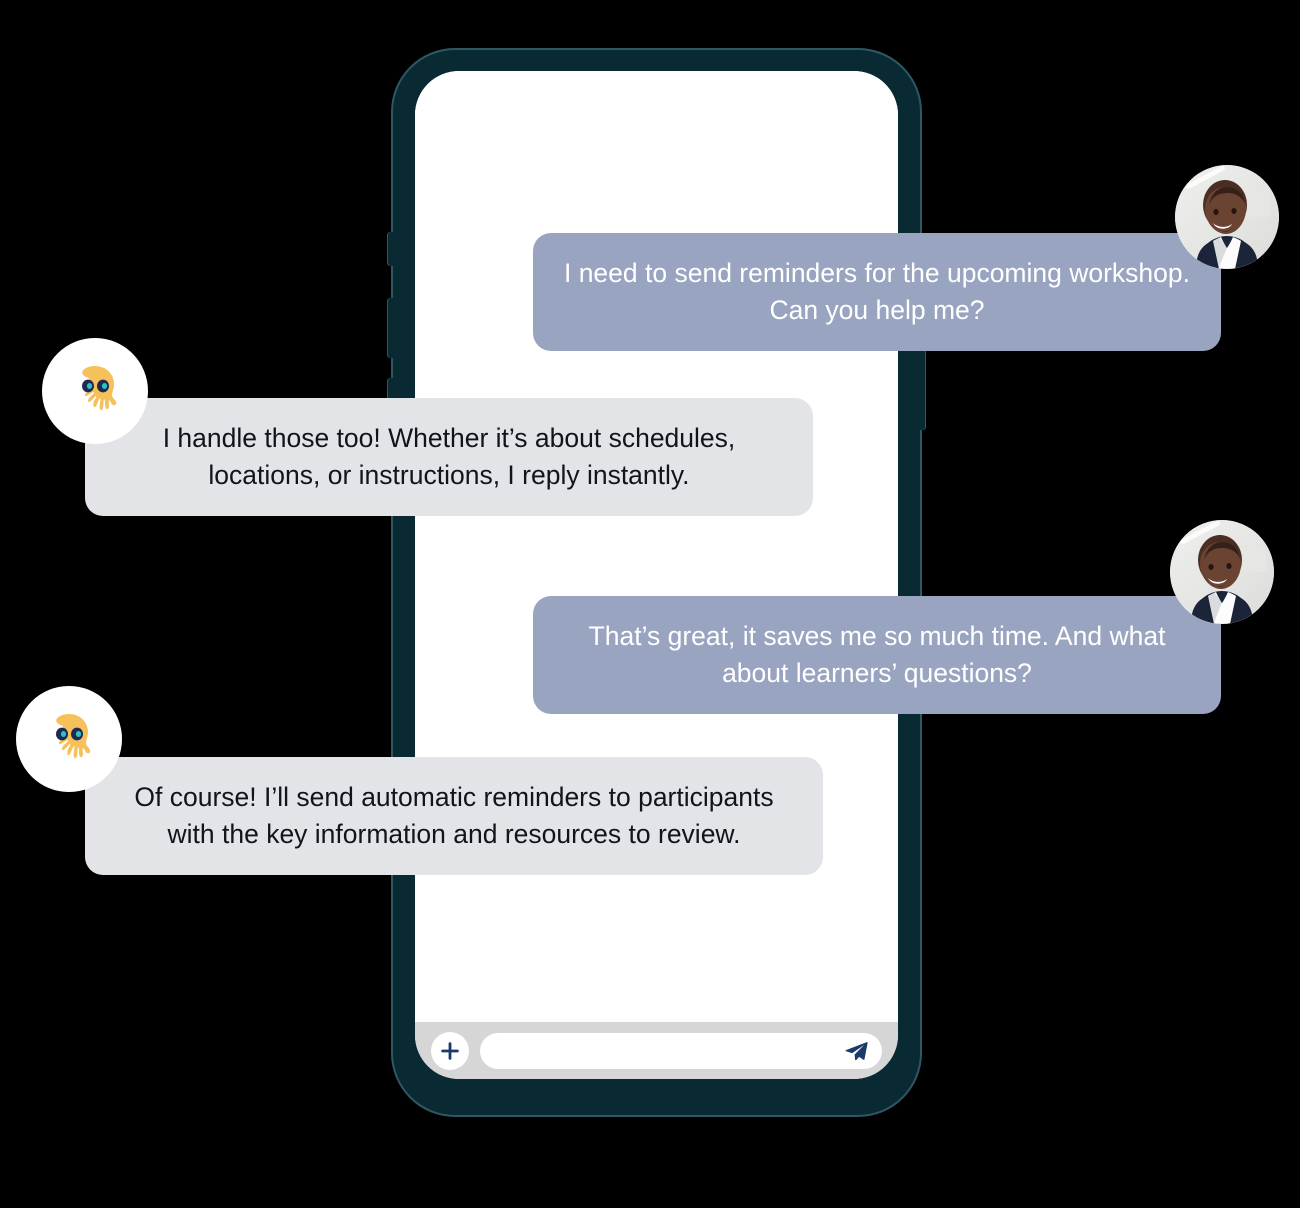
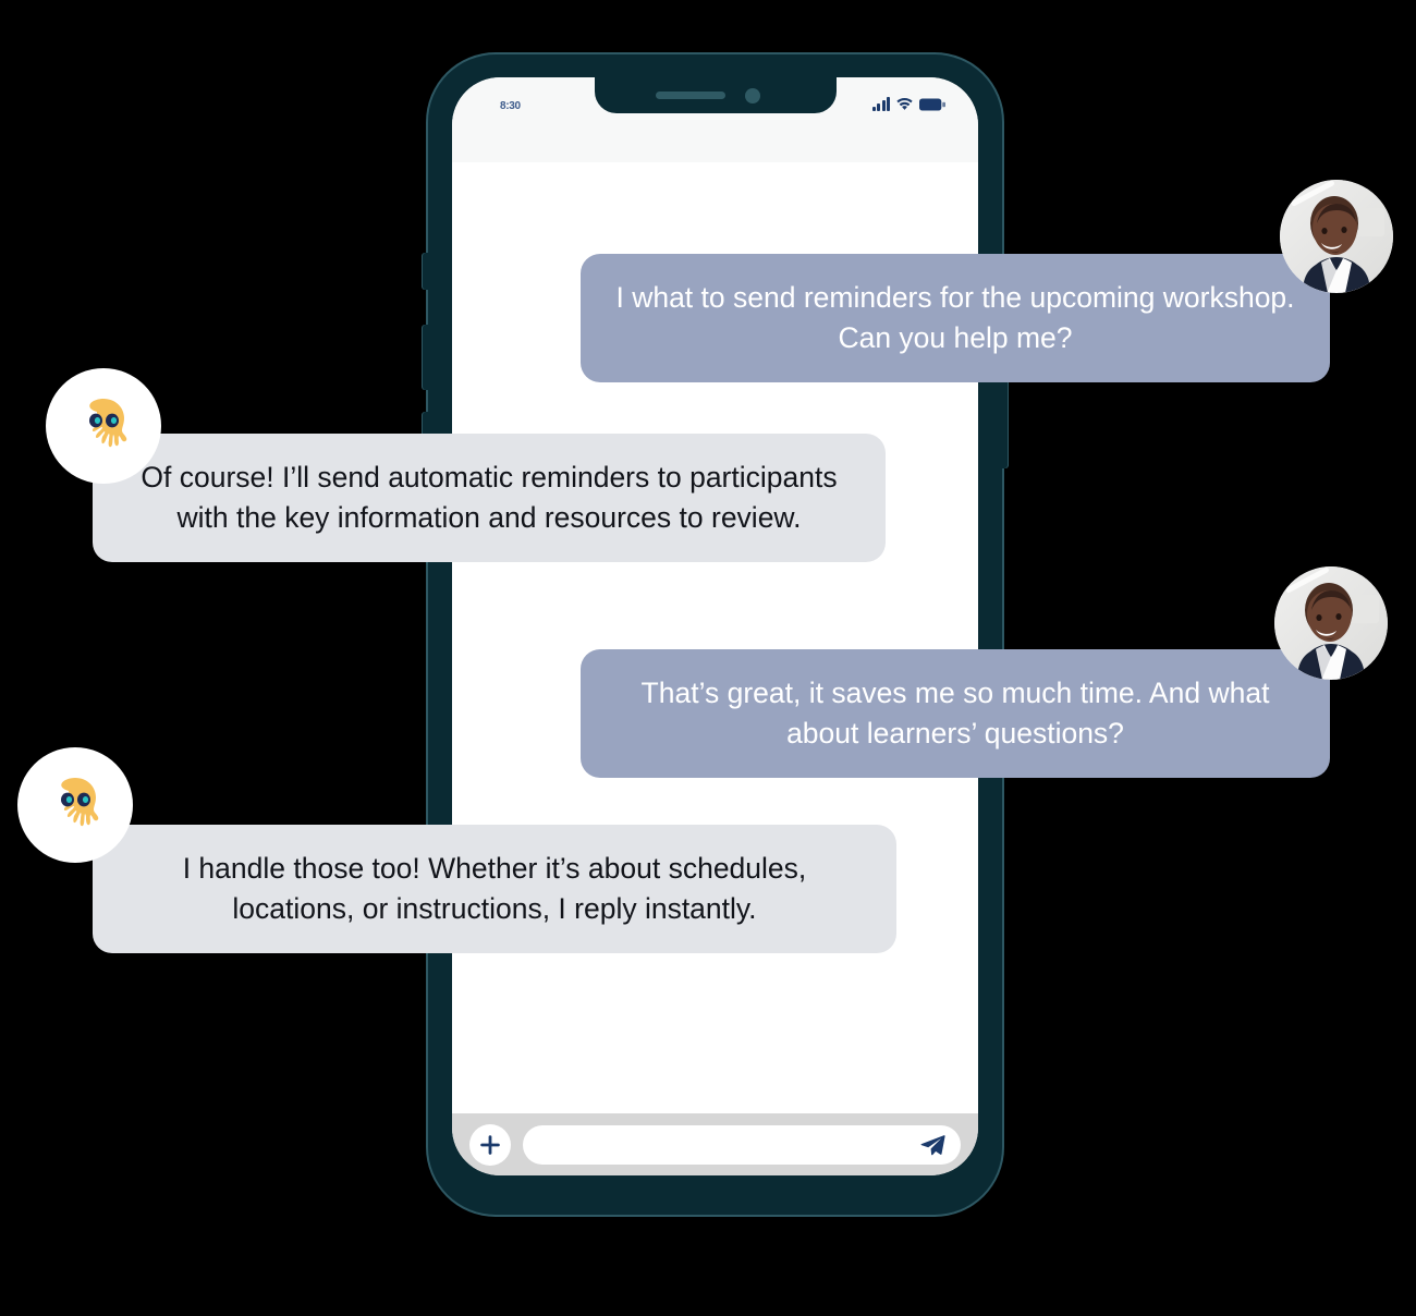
+ 8:30
- I need to send reminders for the upcoming workshop. Can you help me?
+ I what to send reminders for the upcoming workshop. Can you help me?
- I handle those too! Whether it’s about schedules, locations, or instructions, I reply instantly.
+ Of course! I’ll send automatic reminders to participants with the key information and resources to review.
  That’s great, it saves me so much time. And what about learners’ questions?
- Of course! I’ll send automatic reminders to participants with the key information and resources to review.
+ I handle those too! Whether it’s about schedules, locations, or instructions, I reply instantly.
